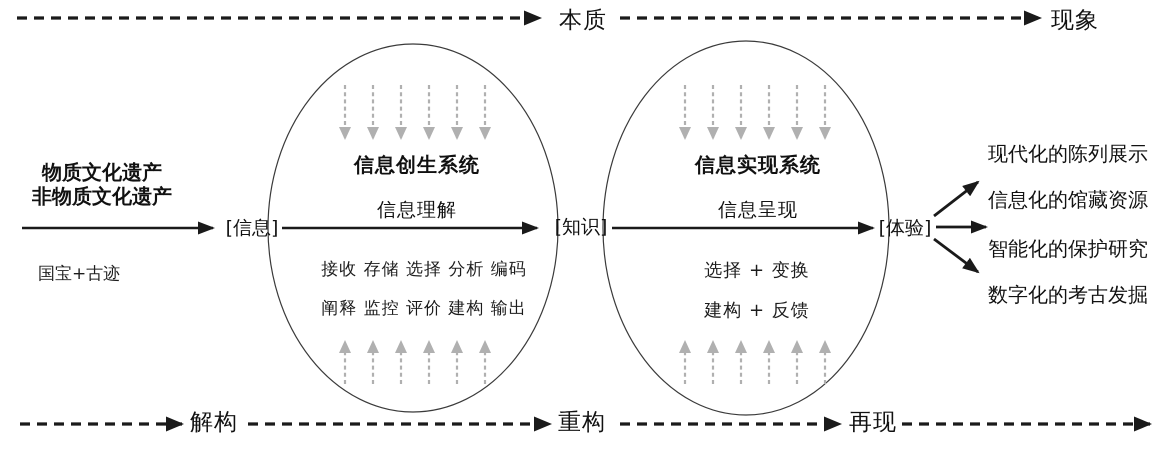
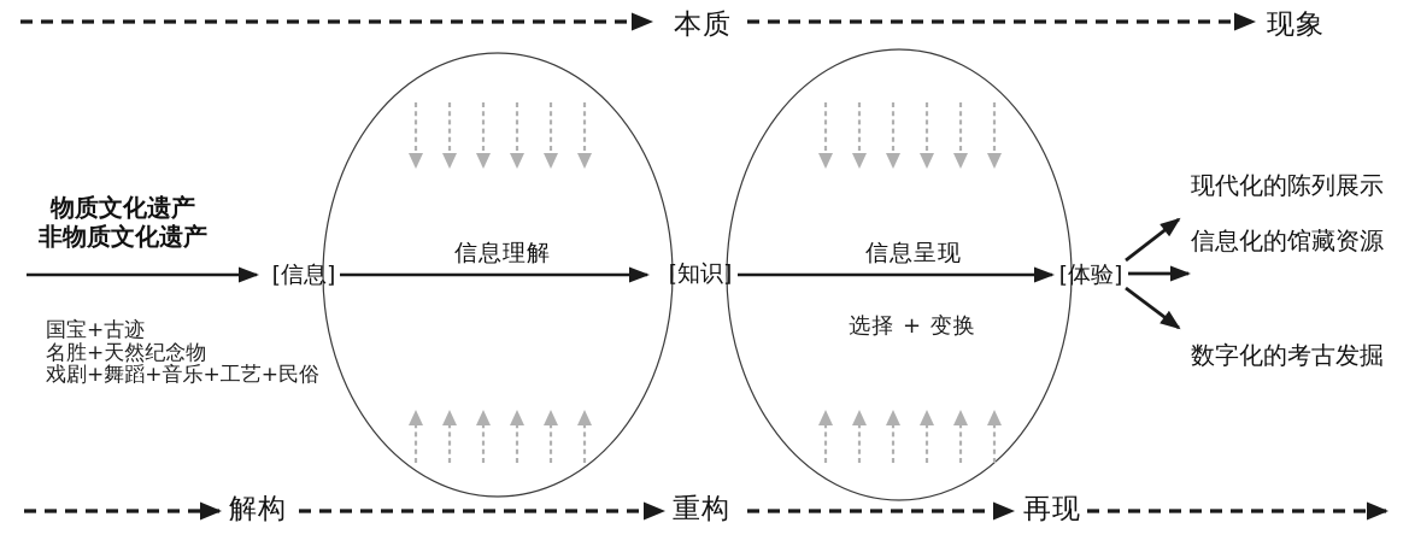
  本质
  现象
  解构
  重构
  再现
  物质文化遗产
  非物质文化遗产
  国宝+古迹
+ 名胜+天然纪念物
+ 戏剧+舞蹈+音乐+工艺+民俗
  [信息]
  [知识]
  [体验]
- 信息创生系统
  信息理解
- 接收 存储 选择 分析 编码
- 阐释 监控 评价 建构 输出
- 信息实现系统
  信息呈现
  选择 + 变换
- 建构 + 反馈
  现代化的陈列展示
  信息化的馆藏资源
- 智能化的保护研究
  数字化的考古发掘
